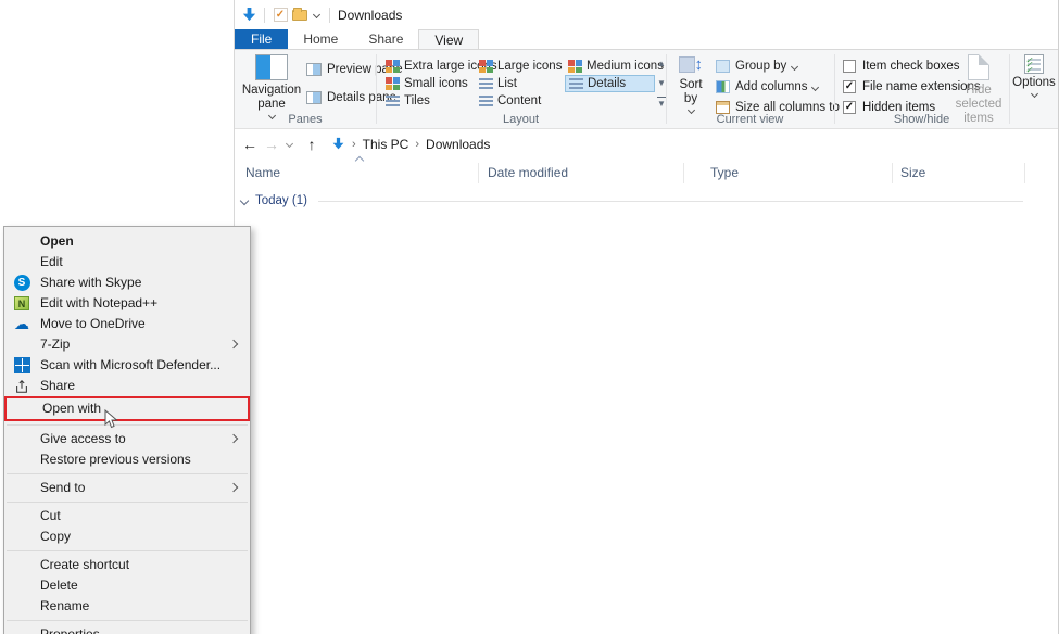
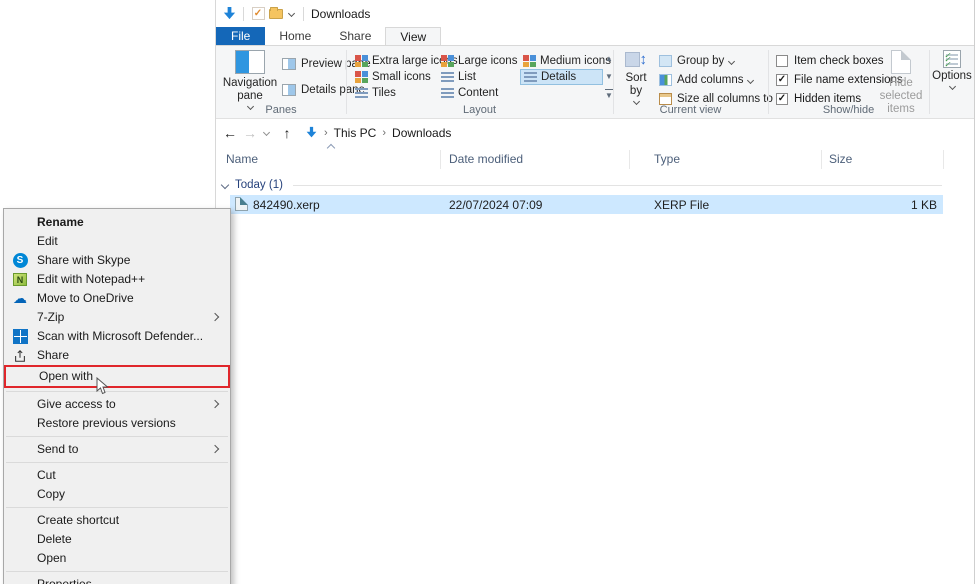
  ✓
  Downloads
  File
  Home
  Share
  View
  Navigation pane
  Preview p
  Details pane
  Panes
  Extra large ics
  Small icons
  Tiles
  Large icons
  List
  Content
  Medium icons
  Details
  ▲
  ▼
  ▼
  Layout
  ↕
  Sort by
  Group by
  Add columns
  Size all columns to
  Current view
  Item check boxes
  ✓
  File name extensions
  ✓
  Hidden items
  Hide selected items
  Show/hide
  Options
  ←
  →
  ↑
  ›
  This PC
  ›
  Downloads
  Name
  Date modified
  Type
  Size
  Today (1)
+ 842490.xerp
+ 22/07/2024 07:09
+ XERP File
+ 1 KB
- Open
+ Rename
  Edit
  S
  Share with Skype
  N
  Edit with Notepad++
  ☁
  Move to OneDrive
  7-Zip
  Scan with Microsoft Defender...
  Share
  Open with
  Give access to
  Restore previous versions
  Send to
  Cut
  Copy
  Create shortcut
  Delete
- Rename
+ Open
